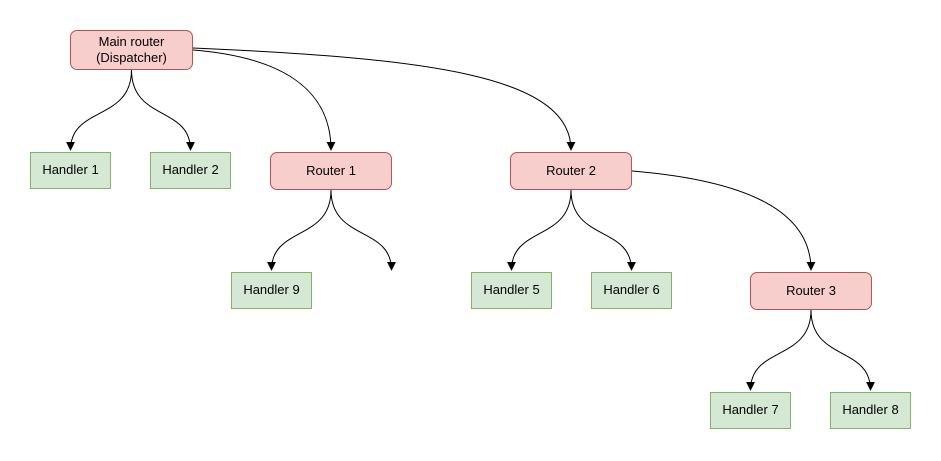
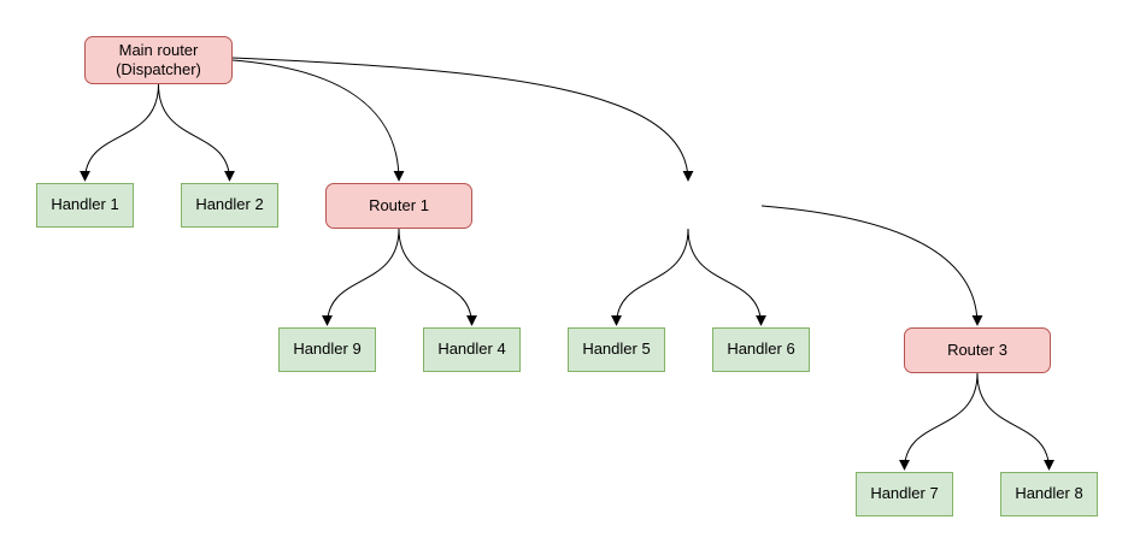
  Main router
  (Dispatcher)
  Handler 1
  Handler 2
  Router 1
- Router 2
  Handler 9
+ Handler 4
  Handler 5
  Handler 6
  Router 3
  Handler 7
  Handler 8
